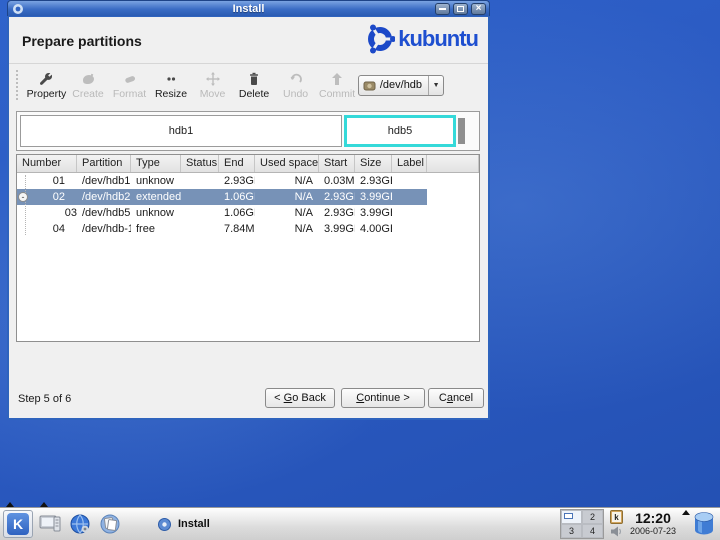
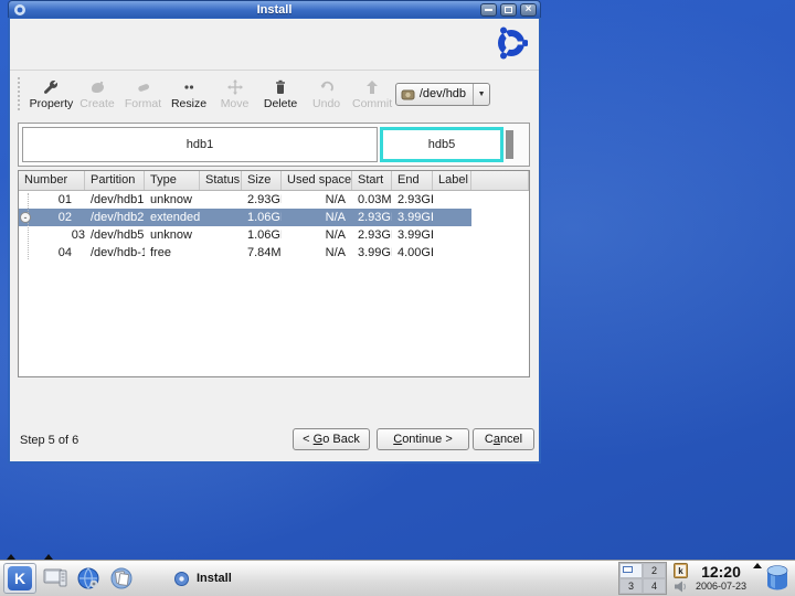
  Install
  ×
- Prepare partitions
- kubuntu
  Property
  Create
  Format
  Resize
  Move
  Delete
  Undo
  Commit
  /dev/hdb
  hdb1
  hdb5
  Number
  Partition
  Type
  Status
- End
+ Size
  Used space
  Start
- Size
+ End
  Label
  01
  /dev/hdb1
  unknow
  2.93G
  N/A
  0.03M
  2.93G
  -
  02
  /dev/hdb2
  extended
  1.06G
  N/A
  2.93G
  3.99G
  03
  /dev/hdb5
  unknow
  1.06G
  N/A
  2.93G
  3.99G
  04
  /dev/hdb-1
  free
  7.84M
  N/A
  3.99G
  4.00G
  Step 5 of 6
  < Go Back
  Continue >
  Cancel
  K
  Install
  2
  3
  4
  k
  12:20
  2006-07-23
